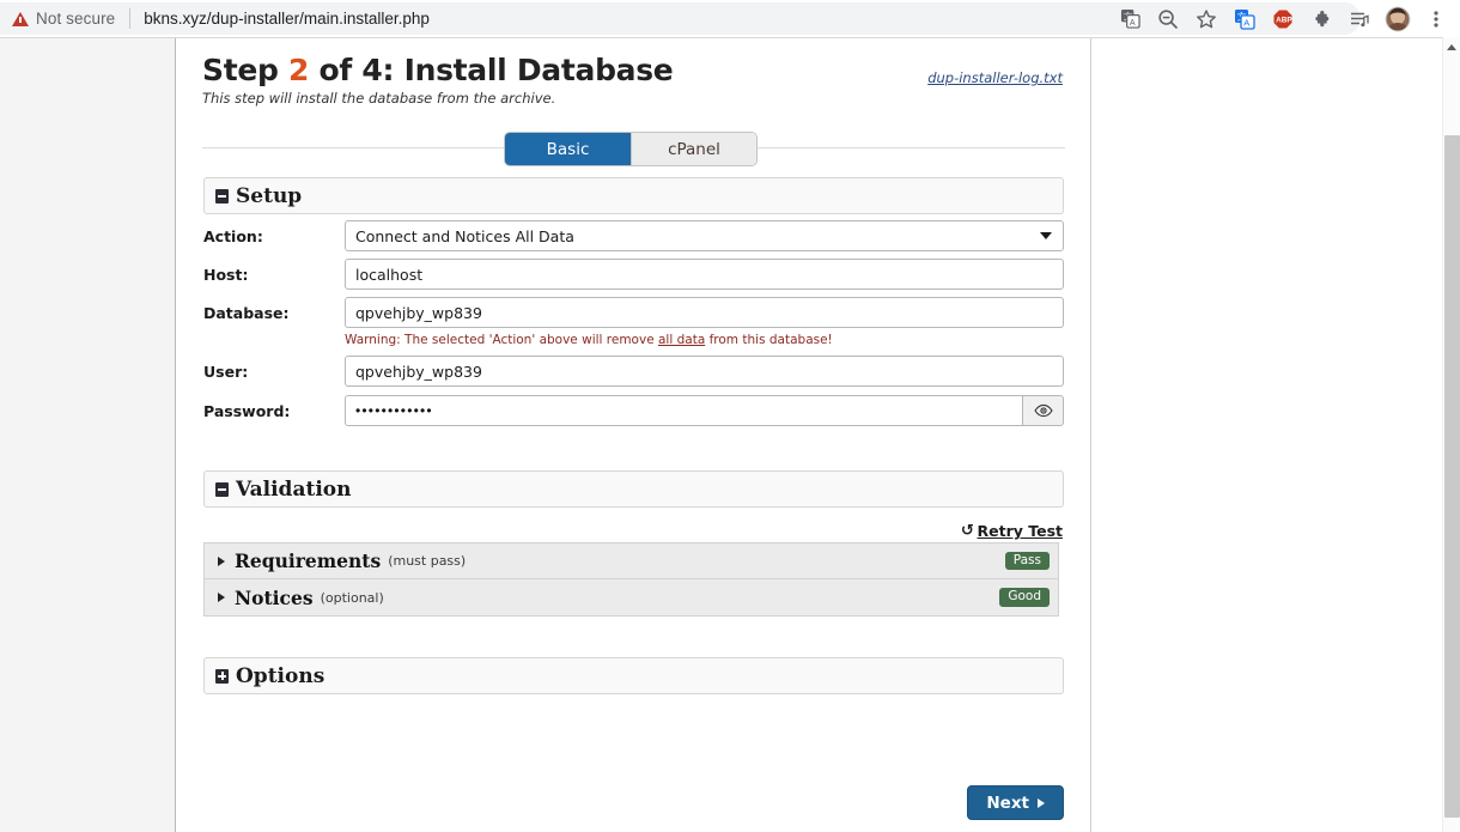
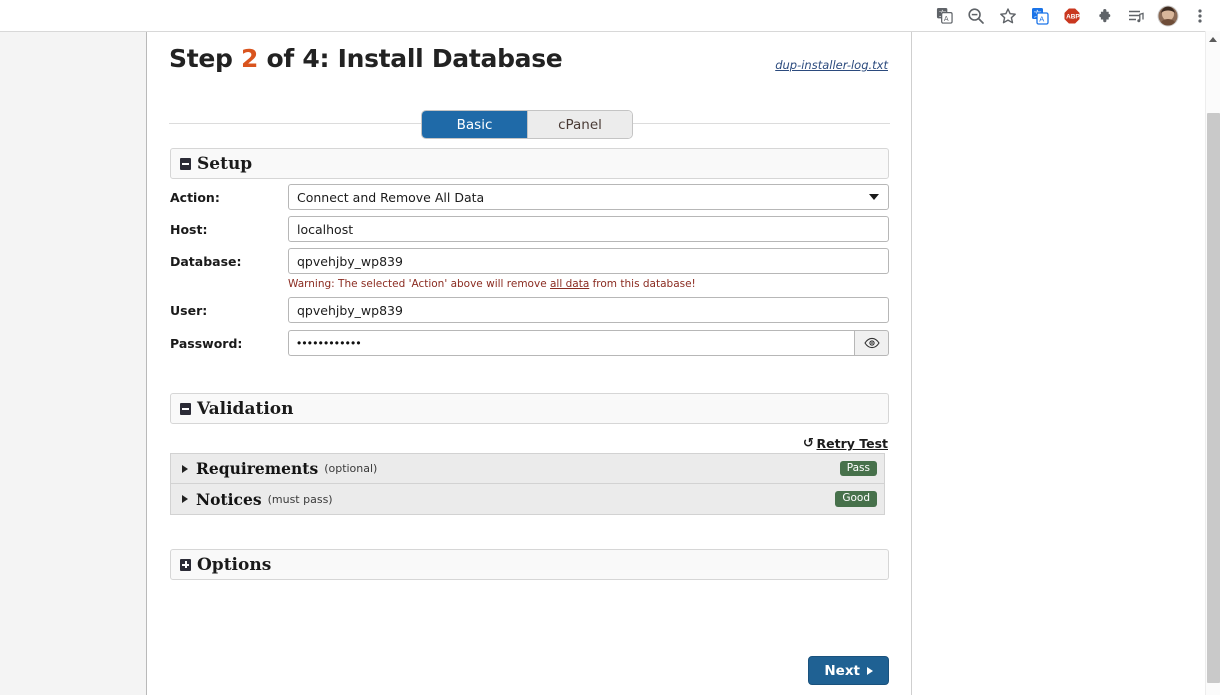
- Not secure
- bkns.xyz/dup-installer/main.installer.php
  A
  A
  Step 2 of 4: Install Database
- This step will install the database from the archive.
  dup-installer-log.txt
  Basic
  cPanel
  Setup
  Action:
- Connect and Notices All Data
+ Connect and Remove All Data
  Host:
  localhost
  Database:
  qpvehjby_wp839
  Warning: The selected 'Action' above will remove all data from this database!
  User:
  qpvehjby_wp839
  Password:
  ••••••••••••
  Validation
  Retry Test
  Requirements
- (must pass)
+ (optional)
  Pass
  Notices
- (optional)
+ (must pass)
  Good
  Options
  Next
